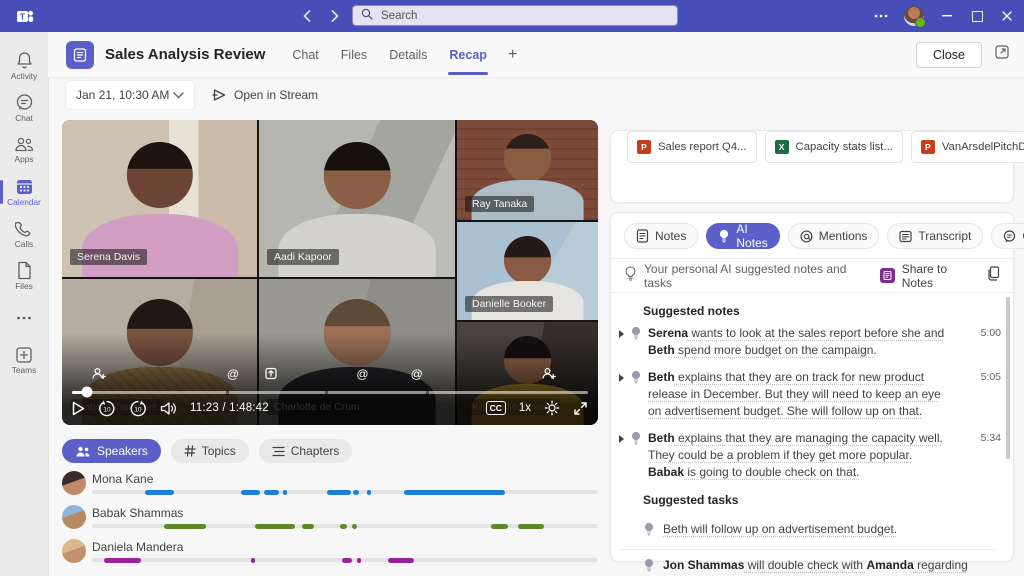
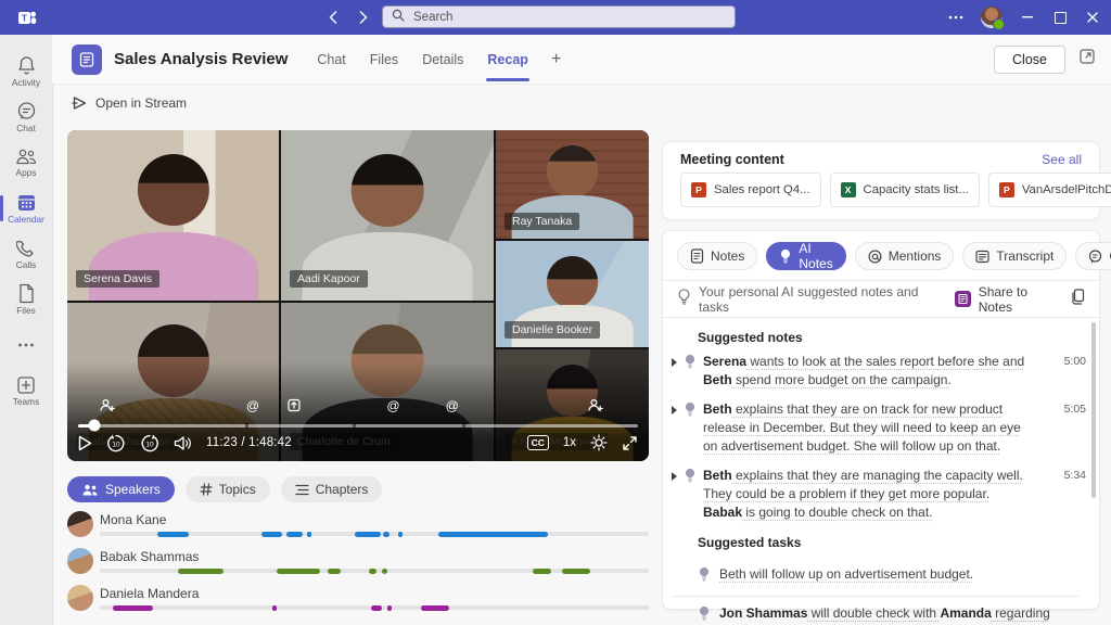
  T
  Search
  Activity
  Chat
  Apps
  Calendar
  Calls
  Files
  Teams
  Sales Analysis Review
  Chat
  Files
  Details
  Recap
  +
  Close
- Jan 21, 10:30 AM
  Open in Stream
  Serena Davis
  Aadi Kapoor
  Ray Tanaka
  Danielle Booker
  @
  @
  @
  11:23 / 1:48:42
  CC
  1x
  Speakers
  Topics
  Chapters
  Mona Kane
  Babak Shammas
  Daniela Mandera
+ Meeting content
+ See all
  P
  Sales report Q4...
  X
  Capacity stats list...
  P
  VanArsdelPitchD
  Notes
  AI Notes
  Mentions
  Transcript
  Your personal AI suggested notes and tasks
  Share to Notes
  Suggested notes
  Serena wants to look at the sales report before she and Beth spend more budget on the campaign.
  5:00
  Beth explains that they are on track for new product release in December. But they will need to keep an eye on advertisement budget. She will follow up on that.
  5:05
  Beth explains that they are managing the capacity well. They could be a problem if they get more popular. Babak is going to double check on that.
  5:34
  Suggested tasks
  Beth will follow up on advertisement budget.
